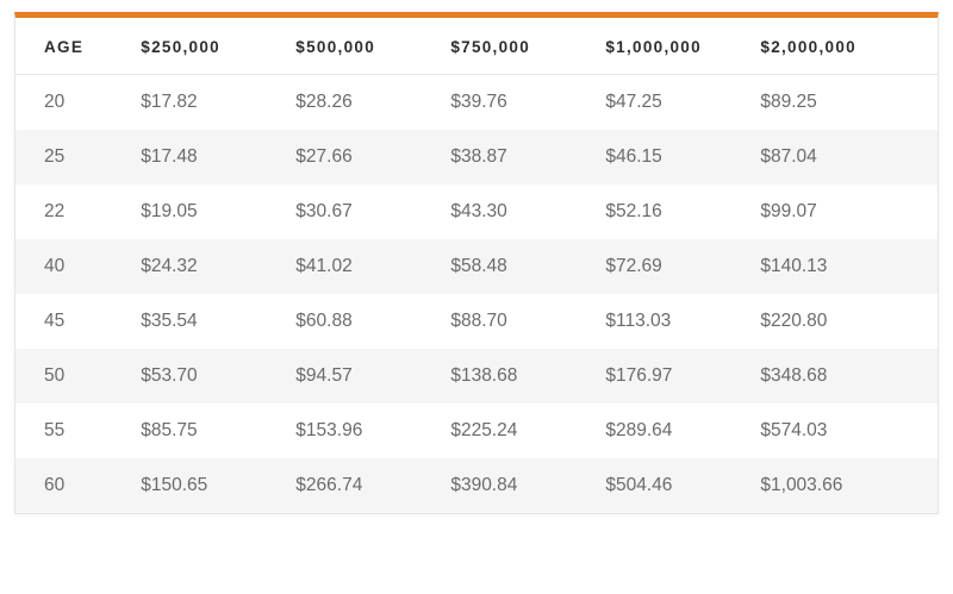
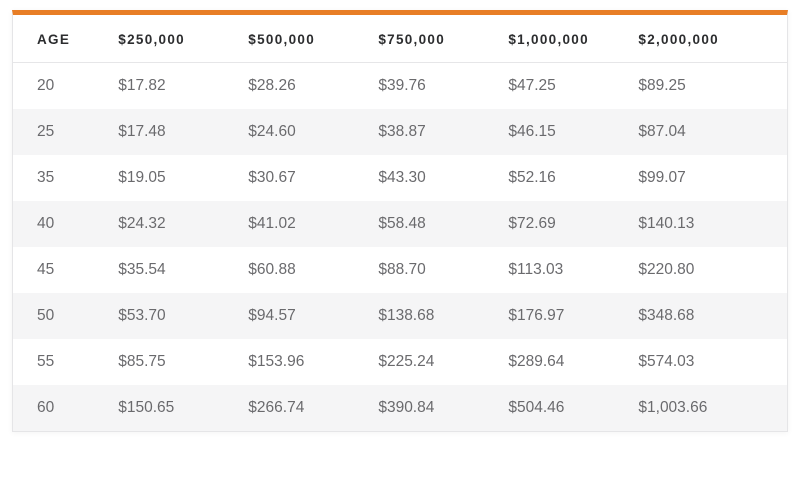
  AGE	$250,000	$500,000	$750,000	$1,000,000	$2,000,000
  20	$17.82	$28.26	$39.76	$47.25	$89.25
- 25	$17.48	$27.66	$38.87	$46.15	$87.04
+ 25	$17.48	$24.60	$38.87	$46.15	$87.04
- 22	$19.05	$30.67	$43.30	$52.16	$99.07
+ 35	$19.05	$30.67	$43.30	$52.16	$99.07
  40	$24.32	$41.02	$58.48	$72.69	$140.13
  45	$35.54	$60.88	$88.70	$113.03	$220.80
  50	$53.70	$94.57	$138.68	$176.97	$348.68
  55	$85.75	$153.96	$225.24	$289.64	$574.03
  60	$150.65	$266.74	$390.84	$504.46	$1,003.66
